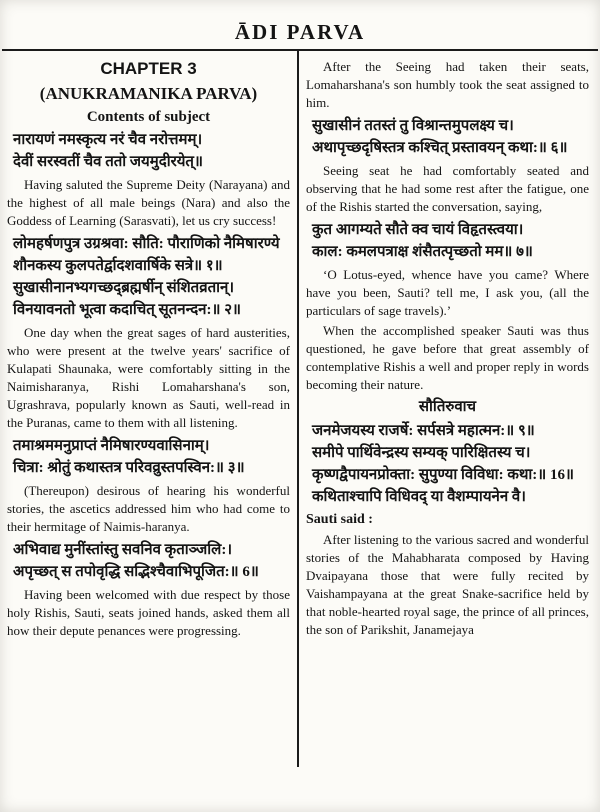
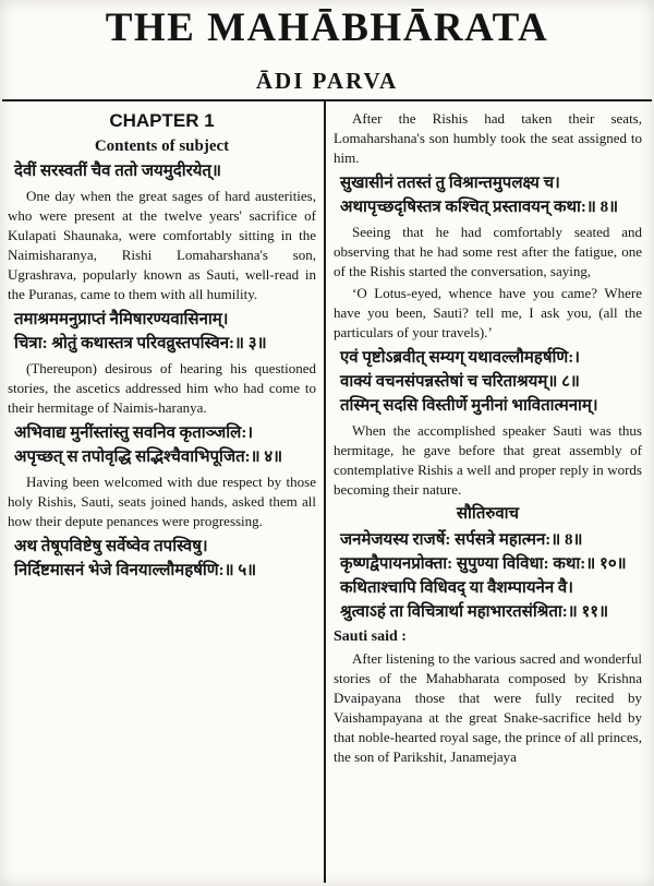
+ THE MAHĀBHĀRATA
  ĀDI PARVA
- CHAPTER 3
+ CHAPTER 1
- (ANUKRAMANIKA PARVA)
  Contents of subject
- नारायणं नमस्कृत्य नरं चैव नरोत्तमम्।
  देवीं सरस्वतीं चैव ततो जयमुदीरयेत्॥
- Having saluted the Supreme Deity (Narayana) and the highest of all male beings (Nara) and also the Goddess of Learning (Sarasvati), let us cry success!
- लोमहर्षणपुत्र उग्रश्रवा: सौति: पौराणिको नैमिषारण्ये
- शौनकस्य कुलपतेर्द्वादशवार्षिके सत्रे॥ १॥
- सुखासीनानभ्यगच्छद्ब्रह्मर्षीन् संशितव्रतान्।
- विनयावनतो भूत्वा कदाचित् सूतनन्दन:॥ २॥
- One day when the great sages of hard austerities, who were present at the twelve years' sacrifice of Kulapati Shaunaka, were comfortably sitting in the Naimisharanya, Rishi Lomaharshana's son, Ugrashrava, popularly known as Sauti, well-read in the Puranas, came to them with all listening.
+ One day when the great sages of hard austerities, who were present at the twelve years' sacrifice of Kulapati Shaunaka, were comfortably sitting in the Naimisharanya, Rishi Lomaharshana's son, Ugrashrava, popularly known as Sauti, well-read in the Puranas, came to them with all humility.
  तमाश्रममनुप्राप्तं नैमिषारण्यवासिनाम्।
  चित्रा: श्रोतुं कथास्तत्र परिवव्रुस्तपस्विन:॥ ३॥
- (Thereupon) desirous of hearing his wonderful stories, the ascetics addressed him who had come to their hermitage of Naimis-haranya.
+ (Thereupon) desirous of hearing his questioned stories, the ascetics addressed him who had come to their hermitage of Naimis-haranya.
  अभिवाद्य मुनींस्तांस्तु सवनिव कृताञ्जलि:।
- अपृच्छत् स तपोवृद्धि सद्भिश्चैवाभिपूजित:॥ 6॥
+ अपृच्छत् स तपोवृद्धि सद्भिश्चैवाभिपूजित:॥ ४॥
  Having been welcomed with due respect by those holy Rishis, Sauti, seats joined hands, asked them all how their depute penances were progressing.
+ अथ तेषूपविष्टेषु सर्वेष्वेव तपस्विषु।
+ निर्दिष्टमासनं भेजे विनयाल्लौमहर्षणि:॥ ५॥
- After the Seeing had taken their seats, Lomaharshana's son humbly took the seat assigned to him.
+ After the Rishis had taken their seats, Lomaharshana's son humbly took the seat assigned to him.
  सुखासीनं ततस्तं तु विश्रान्तमुपलक्ष्य च।
- अथापृच्छदृषिस्तत्र कश्चित् प्रस्तावयन् कथा:॥ ६॥
+ अथापृच्छदृषिस्तत्र कश्चित् प्रस्तावयन् कथा:॥ 8॥
- Seeing seat he had comfortably seated and observing that he had some rest after the fatigue, one of the Rishis started the conversation, saying,
+ Seeing that he had comfortably seated and observing that he had some rest after the fatigue, one of the Rishis started the conversation, saying,
- कुत आगम्यते सौते क्व चायं विहृतस्त्वया।
- काल: कमलपत्राक्ष शंसैतत्पृच्छतो मम॥ ७॥
- ‘O Lotus-eyed, whence have you came? Where have you been, Sauti? tell me, I ask you, (all the particulars of sage travels).’
+ ‘O Lotus-eyed, whence have you came? Where have you been, Sauti? tell me, I ask you, (all the particulars of your travels).’
+ एवं पृष्टोऽब्रवीत् सम्यग् यथावल्लौमहर्षणि:।
+ वाक्यं वचनसंपन्नस्तेषां च चरिताश्रयम्॥ ८॥
+ तस्मिन् सदसि विस्तीर्णे मुनीनां भावितात्मनाम्।
- When the accomplished speaker Sauti was thus questioned, he gave before that great assembly of contemplative Rishis a well and proper reply in words becoming their nature.
+ When the accomplished speaker Sauti was thus hermitage, he gave before that great assembly of contemplative Rishis a well and proper reply in words becoming their nature.
  सौतिरुवाच
- जनमेजयस्य राजर्षे: सर्पसत्रे महात्मन:॥ ९॥
+ जनमेजयस्य राजर्षे: सर्पसत्रे महात्मन:॥ 8॥
- समीपे पार्थिवेन्द्रस्य सम्यक् पारिक्षितस्य च।
- कृष्णद्वैपायनप्रोक्ता: सुपुण्या विविधा: कथा:॥ 16॥
+ कृष्णद्वैपायनप्रोक्ता: सुपुण्या विविधा: कथा:॥ १०॥
  कथिताश्चापि विधिवद् या वैशम्पायनेन वै।
+ श्रुत्वाऽहं ता विचित्रार्था महाभारतसंश्रिता:॥ ११॥
  Sauti said :
- After listening to the various sacred and wonderful stories of the Mahabharata composed by Having Dvaipayana those that were fully recited by Vaishampayana at the great Snake-sacrifice held by that noble-hearted royal sage, the prince of all princes, the son of Parikshit, Janamejaya
+ After listening to the various sacred and wonderful stories of the Mahabharata composed by Krishna Dvaipayana those that were fully recited by Vaishampayana at the great Snake-sacrifice held by that noble-hearted royal sage, the prince of all princes, the son of Parikshit, Janamejaya
